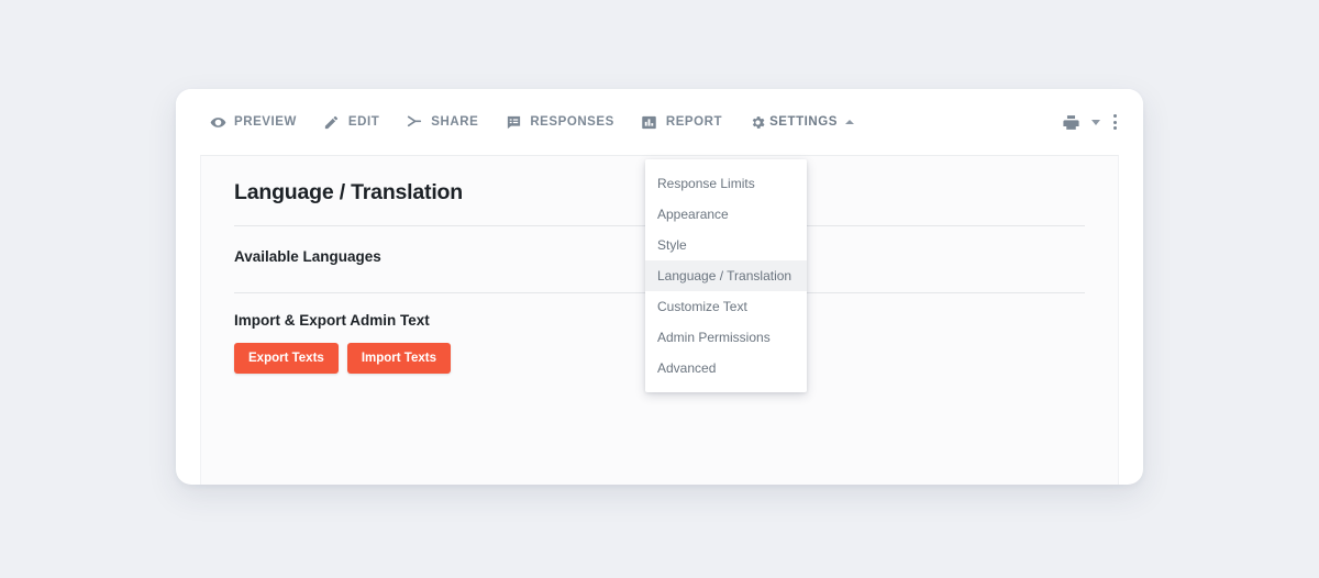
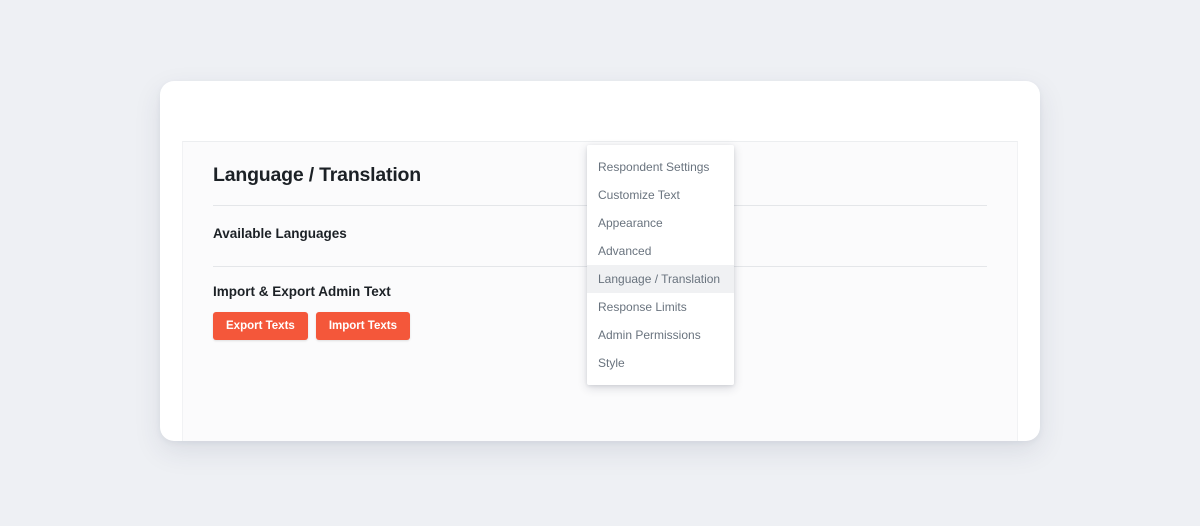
- PREVIEW
- EDIT
- SHARE
- RESPONSES
- REPORT
- SETTINGS
  Language / Translation
  Available Languages
  Import & Export Admin Text
  Export Texts
  Import Texts
+ Respondent Settings
- Response Limits
+ Customize Text
  Appearance
- Style
+ Advanced
  Language / Translation
- Customize Text
+ Response Limits
  Admin Permissions
- Advanced
+ Style
